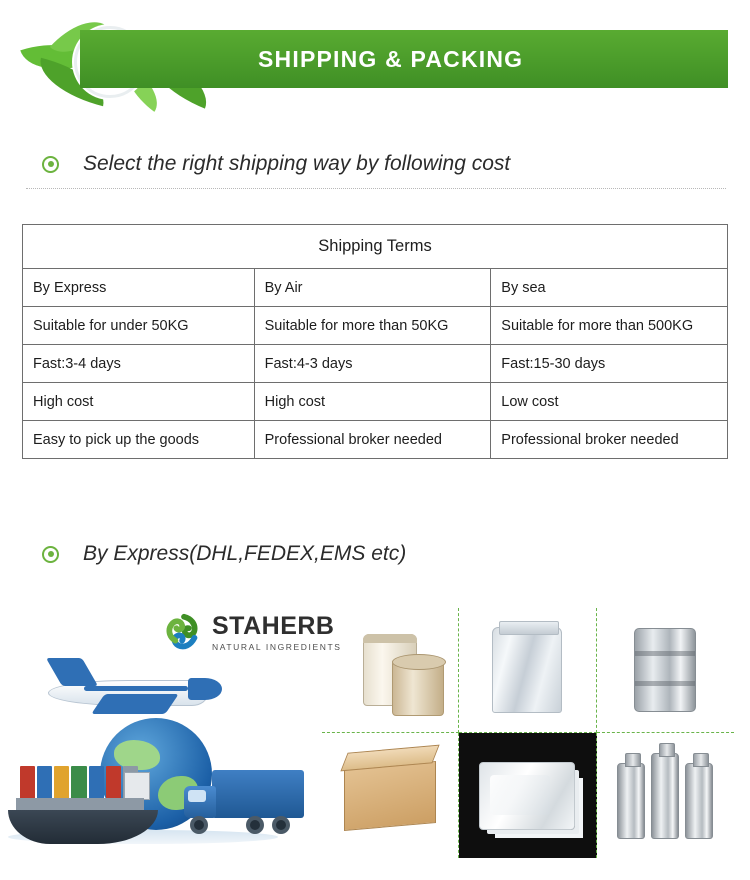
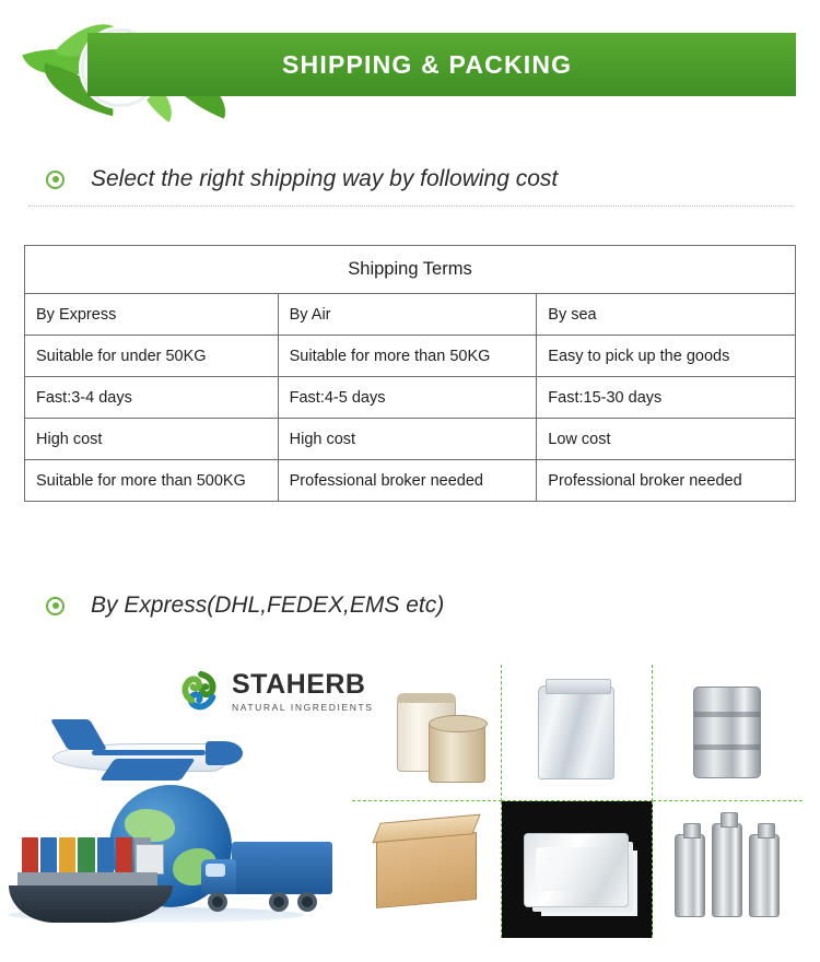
  SHIPPING & PACKING
  Select the right shipping way by following cost
  Shipping Terms
  By Express	By Air	By sea
- Suitable for under 50KG	Suitable for more than 50KG	Suitable for more than 500KG
+ Suitable for under 50KG	Suitable for more than 50KG	Easy to pick up the goods
- Fast:3-4 days	Fast:4-3 days	Fast:15-30 days
+ Fast:3-4 days	Fast:4-5 days	Fast:15-30 days
  High cost	High cost	Low cost
- Easy to pick up the goods	Professional broker needed	Professional broker needed
+ Suitable for more than 500KG	Professional broker needed	Professional broker needed
  By Express(DHL,FEDEX,EMS etc)
  STAHERB
  NATURAL INGREDIENTS
